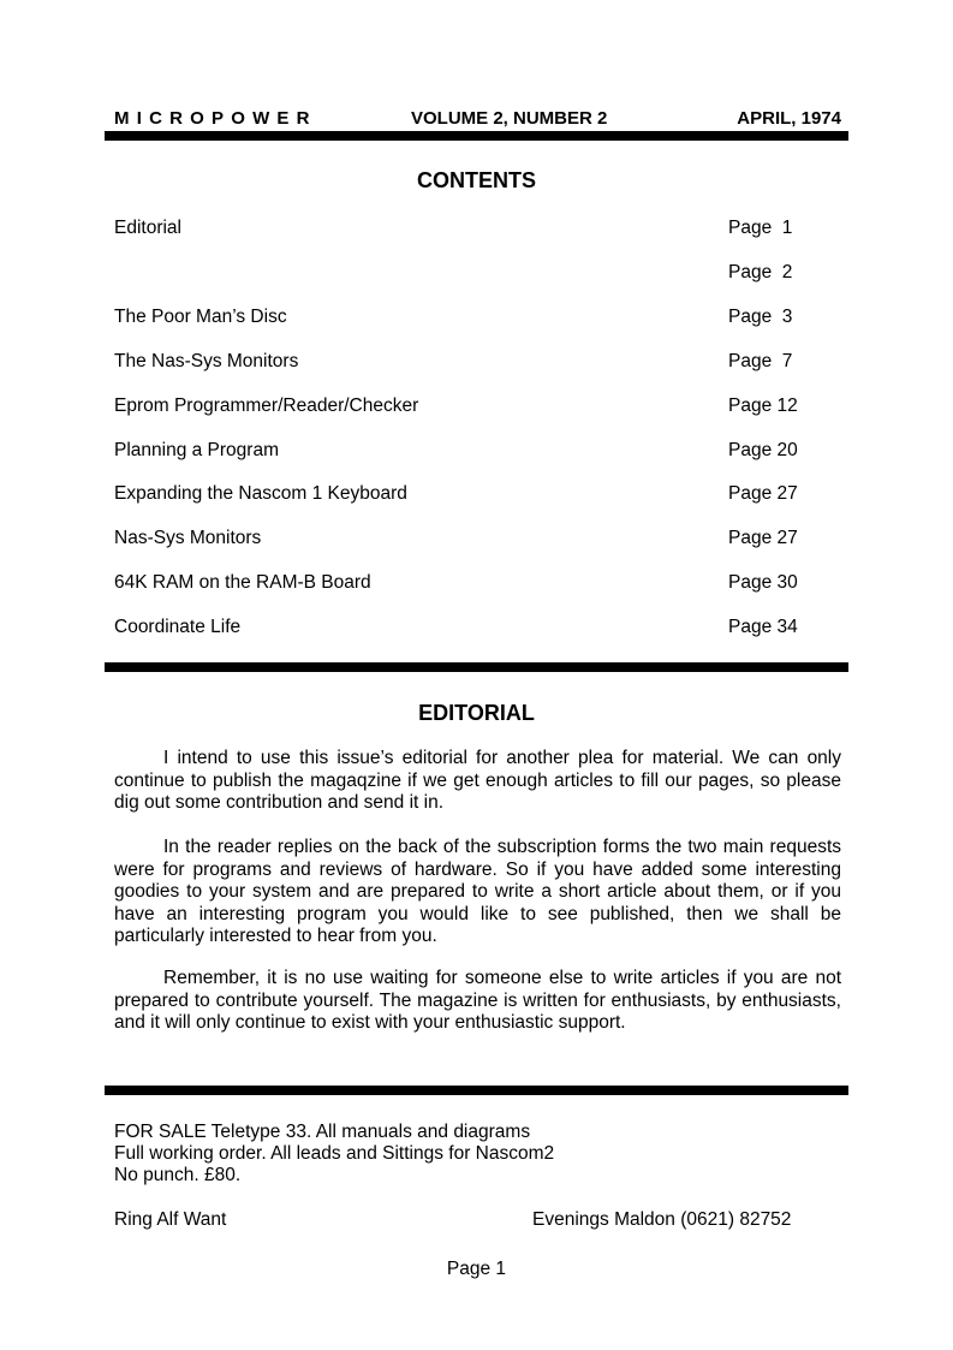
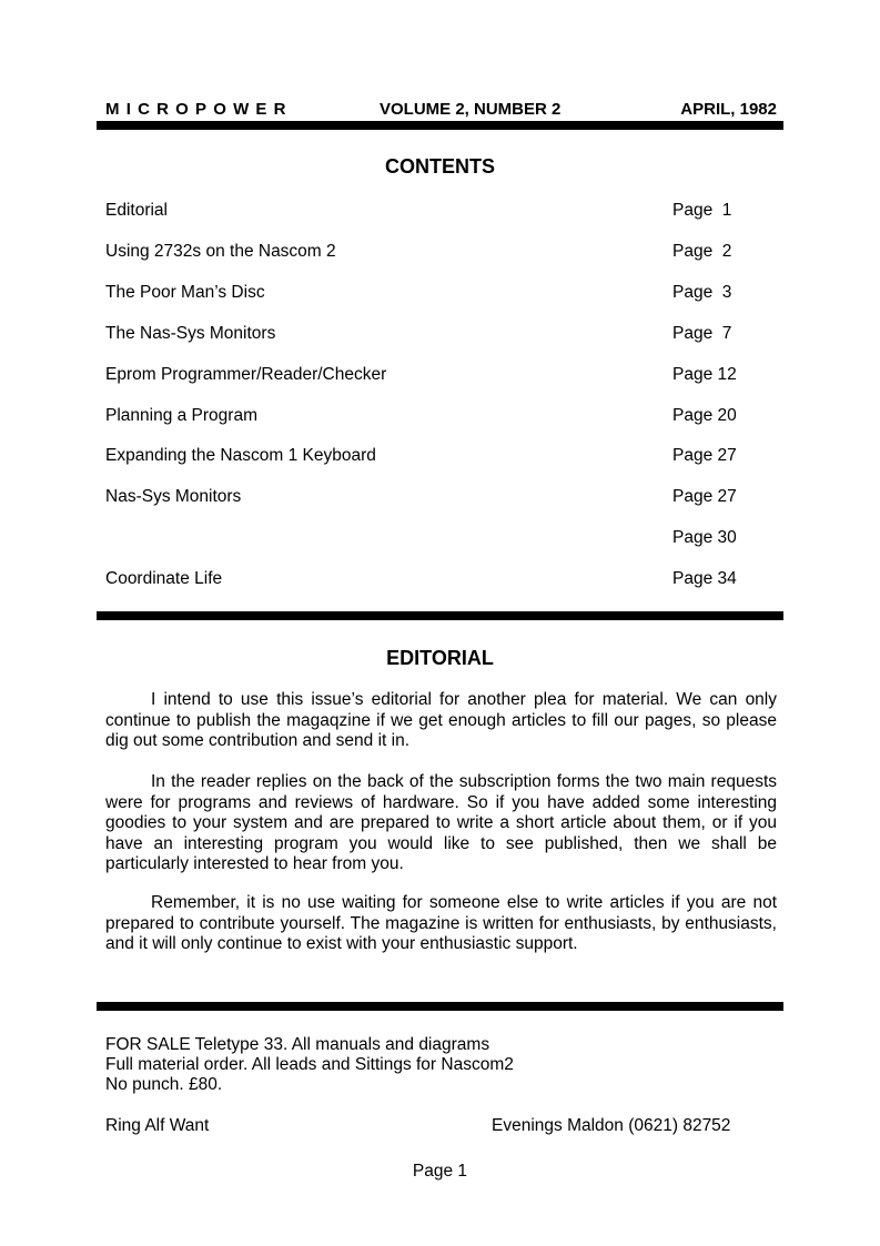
  MICROPOWER
  VOLUME 2, NUMBER 2
- APRIL, 1974
+ APRIL, 1982
  CONTENTS
  Editorial
  Page 1
+ Using 2732s on the Nascom 2
  Page 2
  The Poor Man’s Disc
  Page 3
  The Nas-Sys Monitors
  Page 7
  Eprom Programmer/Reader/Checker
  Page 12
  Planning a Program
  Page 20
  Expanding the Nascom 1 Keyboard
  Page 27
  Nas-Sys Monitors
  Page 27
- 64K RAM on the RAM-B Board
  Page 30
  Coordinate Life
  Page 34
  EDITORIAL
  I intend to use this issue’s editorial for another plea for material. We can only continue to publish the magaqzine if we get enough articles to fill our pages, so please dig out some contribution and send it in.
  In the reader replies on the back of the subscription forms the two main requests were for programs and reviews of hardware. So if you have added some interesting goodies to your system and are prepared to write a short article about them, or if you have an interesting program you would like to see published, then we shall be particularly interested to hear from you.
  Remember, it is no use waiting for someone else to write articles if you are not prepared to contribute yourself. The magazine is written for enthusiasts, by enthusiasts, and it will only continue to exist with your enthusiastic support.
  FOR SALE Teletype 33. All manuals and diagrams
- Full working order. All leads and Sittings for Nascom2
+ Full material order. All leads and Sittings for Nascom2
  No punch. £80.
  Ring Alf Want
  Evenings Maldon (0621) 82752
  Page 1
